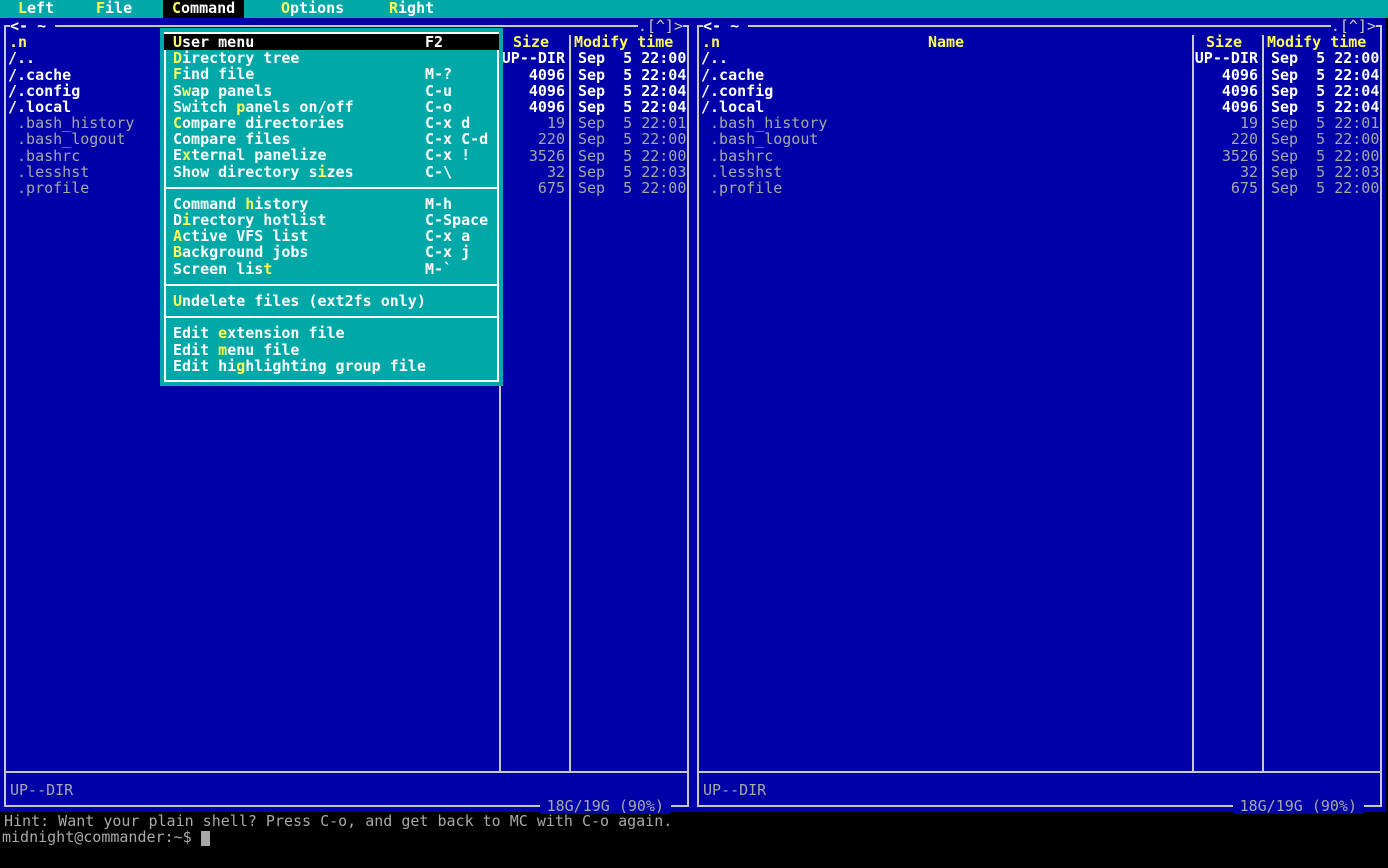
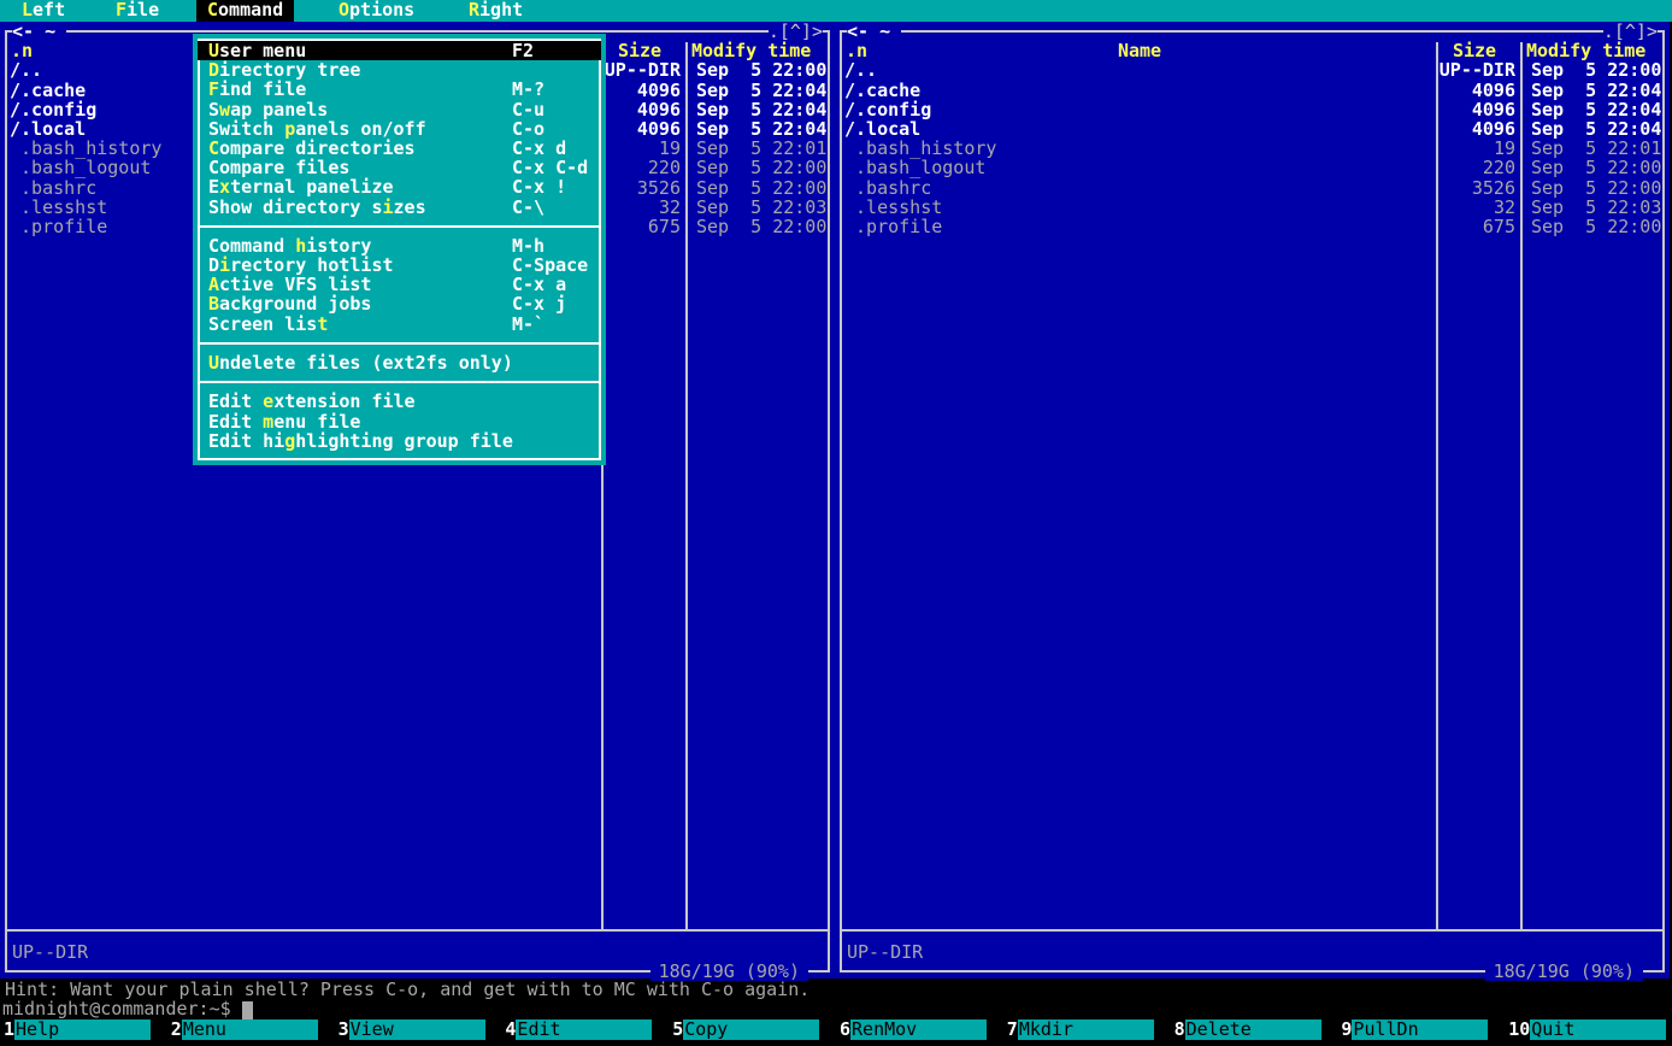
  Left
  File
  Command
  Options
  Right
  <- ~
  .[^]>
  .n
  Size
  Modify time
  /..
  UP--DIR
  Sep 5 22:00
  /.cache
  4096
  Sep 5 22:04
  /.config
  4096
  Sep 5 22:04
  /.local
  4096
  Sep 5 22:04
  .bash_history
  19
  Sep 5 22:01
  .bash_logout
  220
  Sep 5 22:00
  .bashrc
  3526
  Sep 5 22:00
  .lesshst
  32
  Sep 5 22:03
  .profile
  675
  Sep 5 22:00
  UP--DIR
  18G/19G (90%)
  <- ~
  .[^]>
  .n
  Name
  Size
  Modify time
  /..
  UP--DIR
  Sep 5 22:00
  /.cache
  4096
  Sep 5 22:04
  /.config
  4096
  Sep 5 22:04
  /.local
  4096
  Sep 5 22:04
  .bash_history
  19
  Sep 5 22:01
  .bash_logout
  220
  Sep 5 22:00
  .bashrc
  3526
  Sep 5 22:00
  .lesshst
  32
  Sep 5 22:03
  .profile
  675
  Sep 5 22:00
  UP--DIR
  18G/19G (90%)
  User menu
  F2
  Directory tree
  Find file
  M-?
  Swap panels
  C-u
  Switch panels on/off
  C-o
  Compare directories
  C-x d
  Compare files
  C-x C-d
  External panelize
  C-x !
  Show directory sizes
  C-\
  Command history
  M-h
  Directory hotlist
  C-Space
  Active VFS list
  C-x a
  Background jobs
  C-x j
  Screen list
  M-`
  Undelete files (ext2fs only)
  Edit extension file
  Edit menu file
  Edit highlighting group file
- Hint: Want your plain shell? Press C-o, and get back to MC with C-o again.
+ Hint: Want your plain shell? Press C-o, and get with to MC with C-o again.
  midnight@commander:~$
+ 1
+ Help
+ 2
+ Menu
+ 3
+ View
+ 4
+ Edit
+ 5
+ Copy
+ 6
+ RenMov
+ 7
+ Mkdir
+ 8
+ Delete
+ 9
+ PullDn
+ 10
+ Quit
